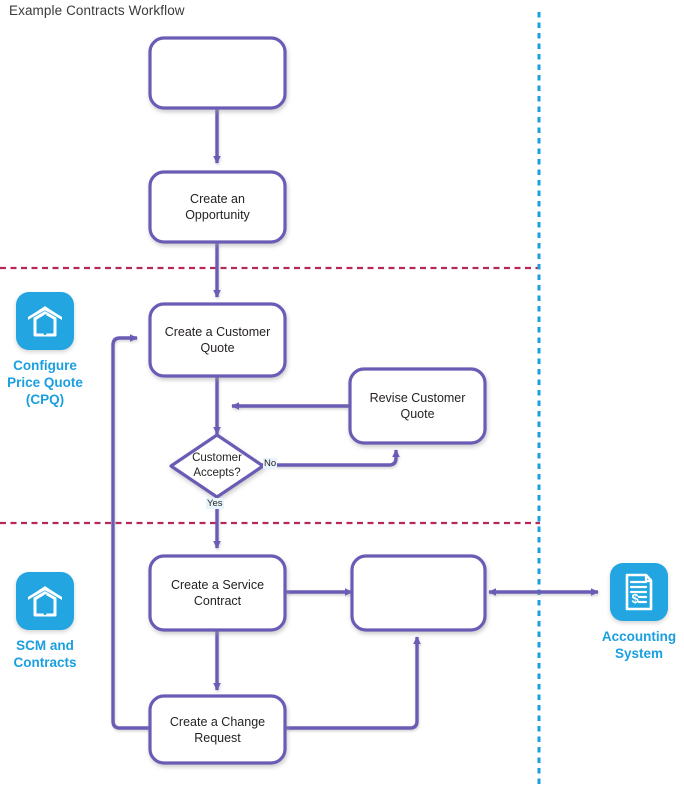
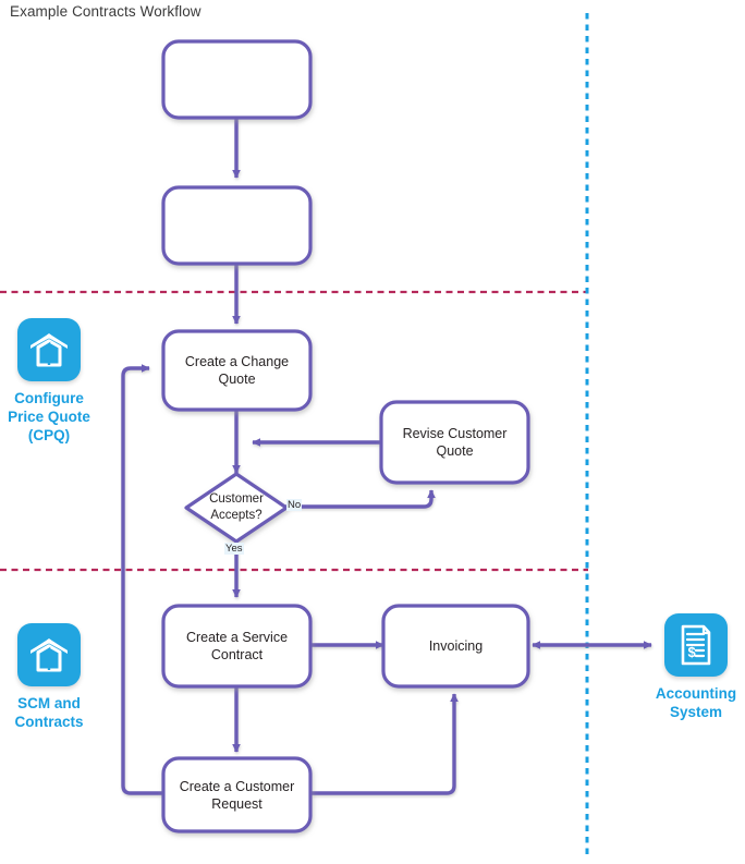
  Example Contracts Workflow
- Create an
- Opportunity
- Create a Customer
+ Create a Change
  Quote
  Revise Customer
  Quote
  Customer
  Accepts?
  Create a Service
  Contract
+ Invoicing
- Create a Change
+ Create a Customer
  Request
  No
  Yes
  Configure
  Price Quote
  (CPQ)
  SCM and
  Contracts
  $
  Accounting
  System
